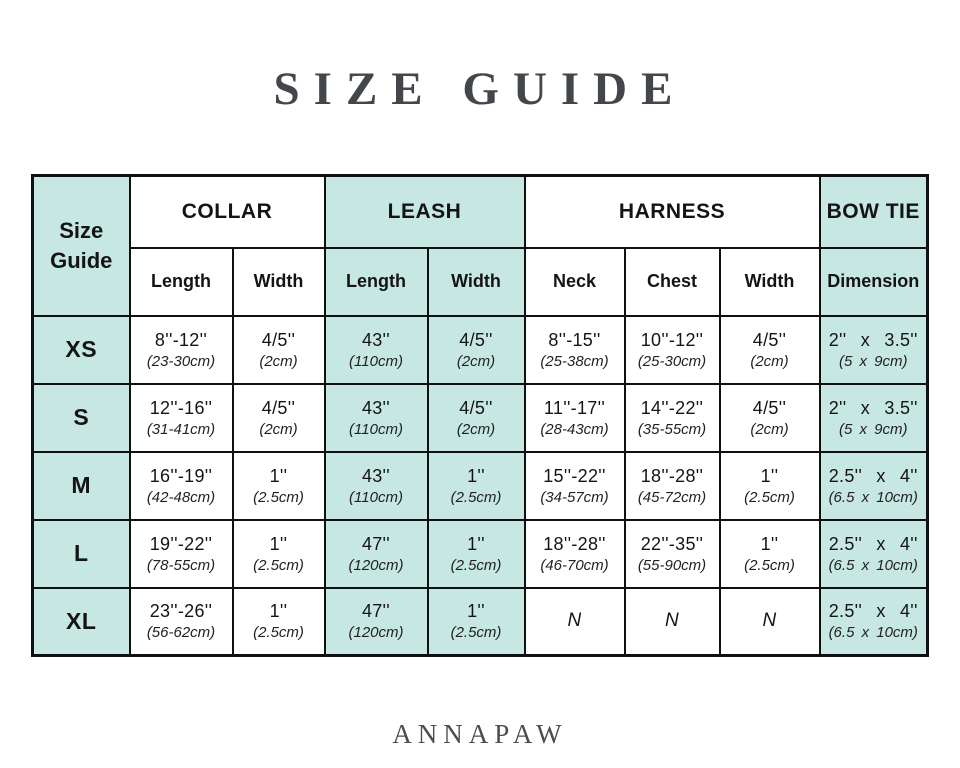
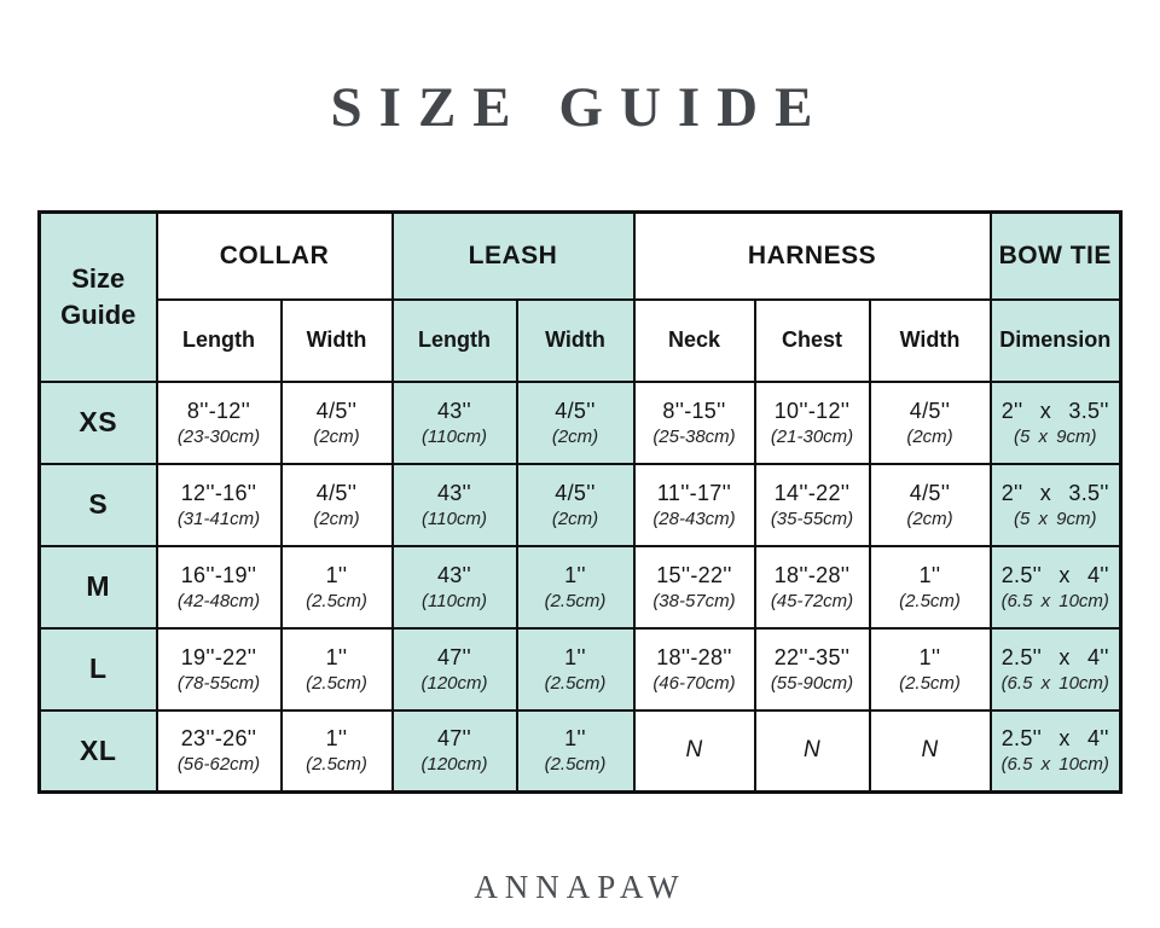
  SIZE GUIDE
  Size Guide	COLLAR	LEASH	HARNESS	BOW TIE
  Length	Width	Length	Width	Neck	Chest	Width	Dimension
- XS	8''-12''(23-30cm)	4/5''(2cm)	43''(110cm)	4/5''(2cm)	8''-15''(25-38cm)	10''-12''(25-30cm)	4/5''(2cm)	2'' x 3.5''(5 x 9cm)
+ XS	8''-12''(23-30cm)	4/5''(2cm)	43''(110cm)	4/5''(2cm)	8''-15''(25-38cm)	10''-12''(21-30cm)	4/5''(2cm)	2'' x 3.5''(5 x 9cm)
  S	12''-16''(31-41cm)	4/5''(2cm)	43''(110cm)	4/5''(2cm)	11''-17''(28-43cm)	14''-22''(35-55cm)	4/5''(2cm)	2'' x 3.5''(5 x 9cm)
- M	16''-19''(42-48cm)	1''(2.5cm)	43''(110cm)	1''(2.5cm)	15''-22''(34-57cm)	18''-28''(45-72cm)	1''(2.5cm)	2.5'' x 4''(6.5 x 10cm)
+ M	16''-19''(42-48cm)	1''(2.5cm)	43''(110cm)	1''(2.5cm)	15''-22''(38-57cm)	18''-28''(45-72cm)	1''(2.5cm)	2.5'' x 4''(6.5 x 10cm)
  L	19''-22''(78-55cm)	1''(2.5cm)	47''(120cm)	1''(2.5cm)	18''-28''(46-70cm)	22''-35''(55-90cm)	1''(2.5cm)	2.5'' x 4''(6.5 x 10cm)
  XL	23''-26''(56-62cm)	1''(2.5cm)	47''(120cm)	1''(2.5cm)	N	N	N	2.5'' x 4''(6.5 x 10cm)
  ANNAPAW
